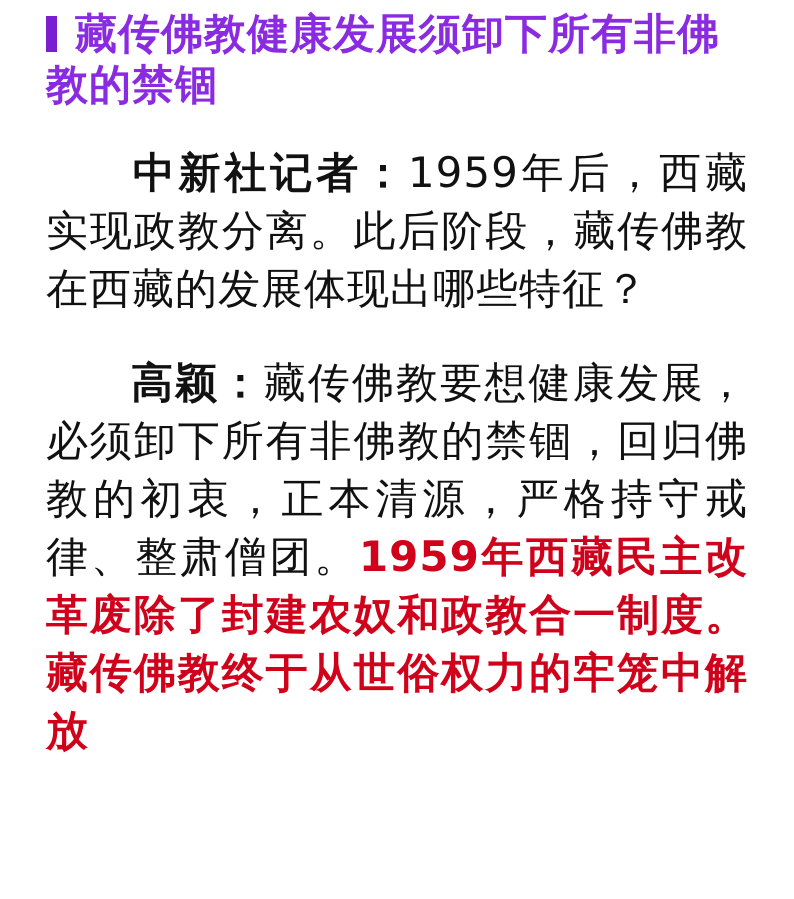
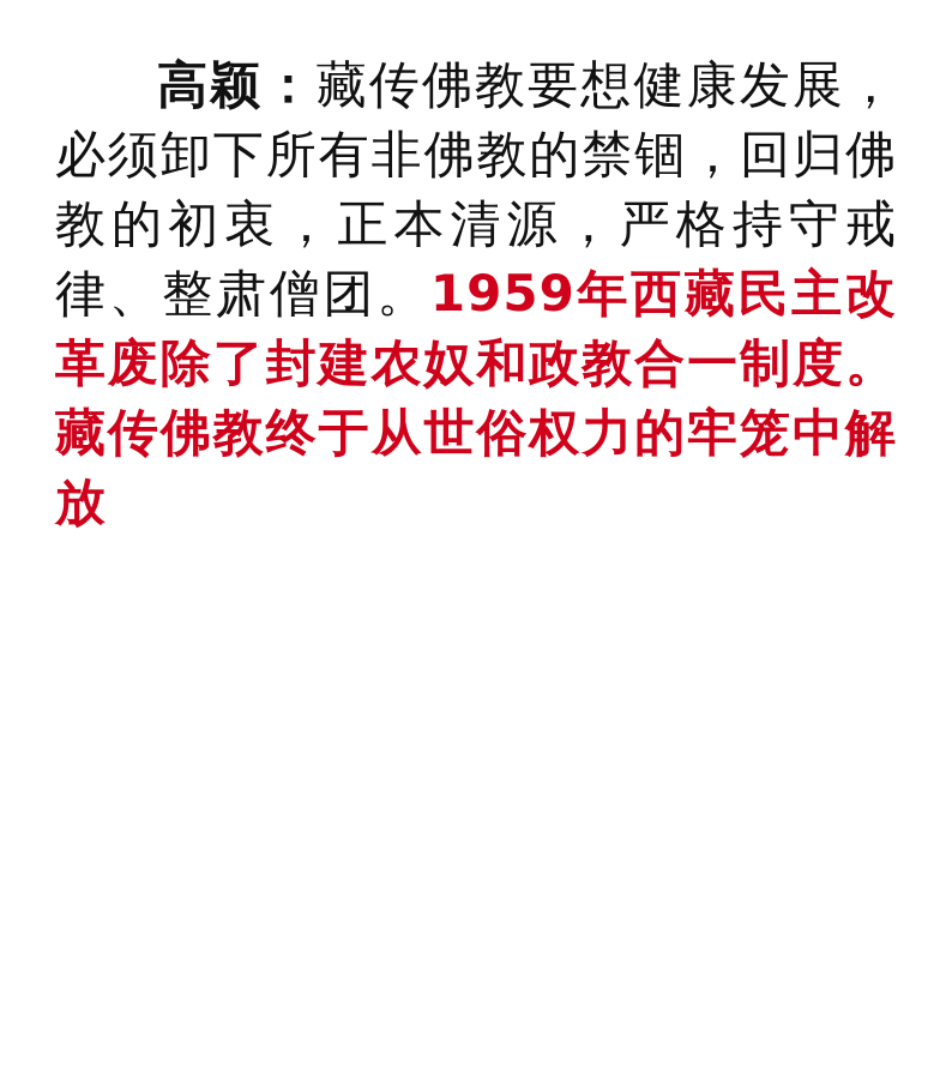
- 藏传佛教健康发展须卸下所有非佛教的禁锢
- 中新社记者：1959年后，西藏实现政教分离。此后阶段，藏传佛教在西藏的发展体现出哪些特征？
  高颖：藏传佛教要想健康发展，必须卸下所有非佛教的禁锢，回归佛教的初衷，正本清源，严格持守戒律、整肃僧团。1959年西藏民主改革废除了封建农奴和政教合一制度。藏传佛教终于从世俗权力的牢笼中解放
